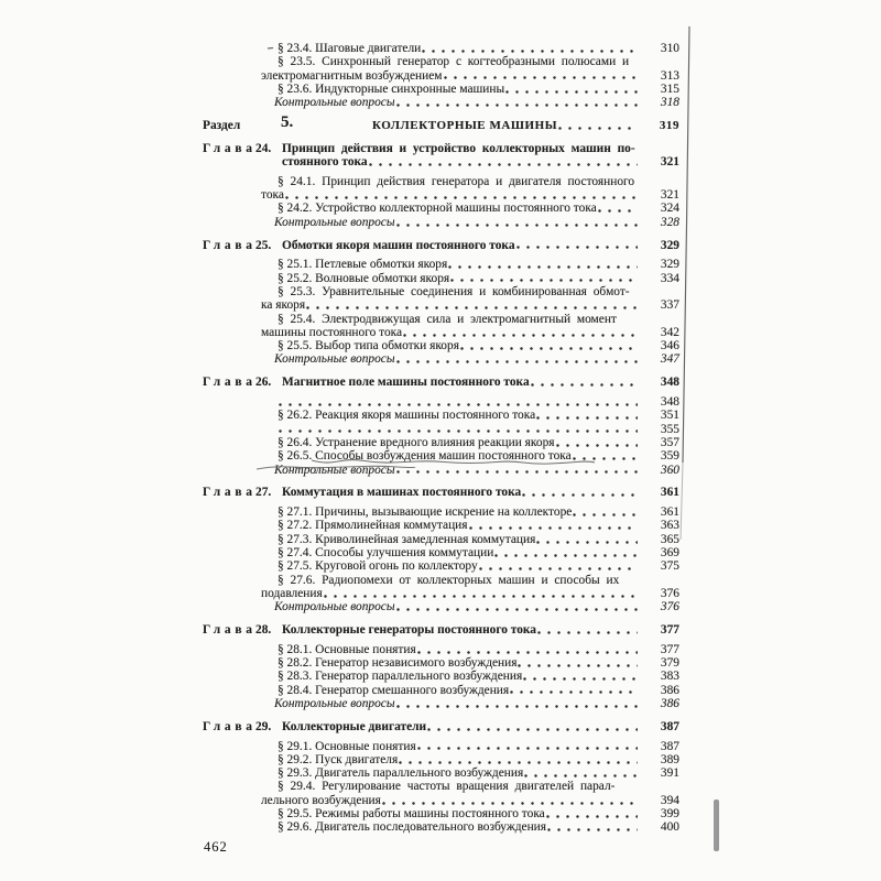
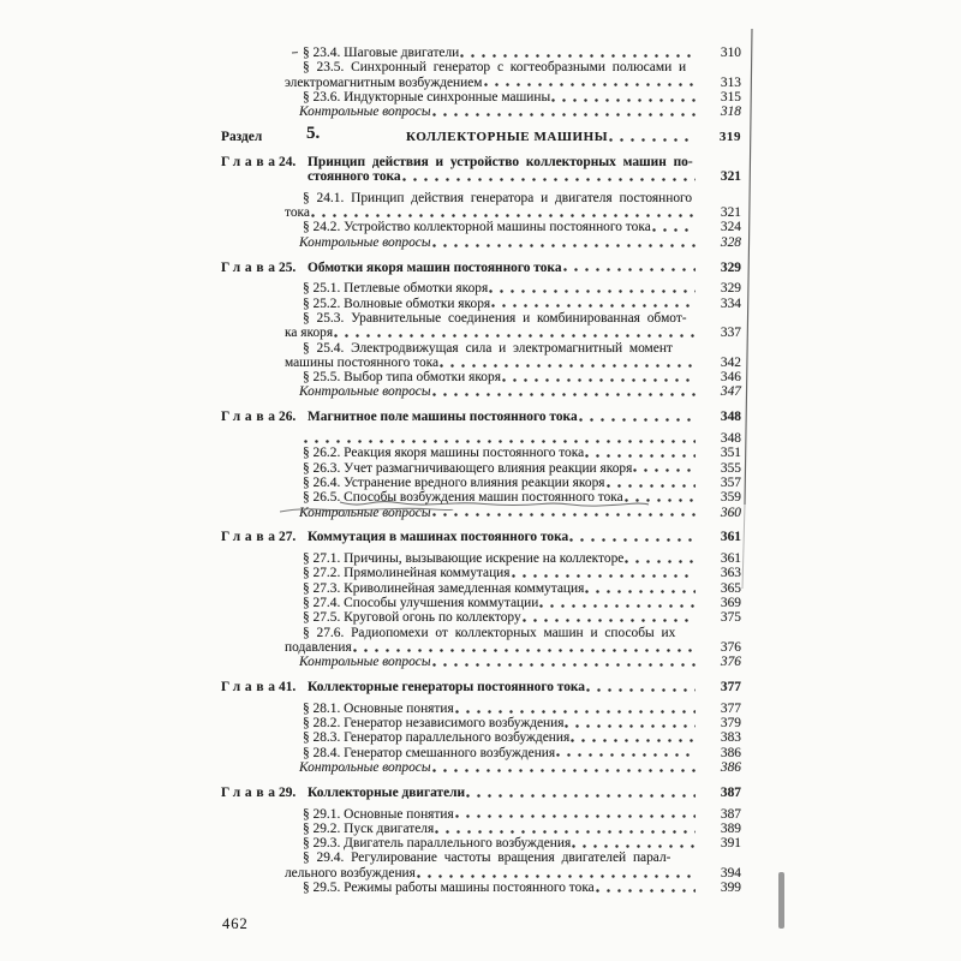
  § 23.4. Шаговые двигатели
  310
  § 23.5. Синхронный генератор с когтеобразными полюсами и
  электромагнитным возбуждением
  313
  § 23.6. Индукторные синхронные машины
  315
  Контрольные вопросы
  318
  Раздел
  5.
  КОЛЛЕКТОРНЫЕ МАШИНЫ
  319
  Глава
  24.
  Принцип действия и устройство коллекторных машин по-
  стоянного тока
  321
  § 24.1. Принцип действия генератора и двигателя постоянного
  тока
  321
  § 24.2. Устройство коллекторной машины постоянного тока
  324
  Контрольные вопросы
  328
  Глава
  25.
  Обмотки якоря машин постоянного тока
  329
  § 25.1. Петлевые обмотки якоря
  329
  § 25.2. Волновые обмотки якоря
  334
  § 25.3. Уравнительные соединения и комбинированная обмот-
  ка якоря
  337
  § 25.4. Электродвижущая сила и электромагнитный момент
  машины постоянного тока
  342
  § 25.5. Выбор типа обмотки якоря
  346
  Контрольные вопросы
  347
  Глава
  26.
  Магнитное поле машины постоянного тока
  348
  348
  § 26.2. Реакция якоря машины постоянного тока
  351
+ § 26.3. Учет размагничивающего влияния реакции якоря
  355
  § 26.4. Устранение вредного влияния реакции якоря
  357
  § 26.5. Способы возбуждения машин постоянного тока
  359
  Контрольные вопросы
  360
  Глава
  27.
  Коммутация в машинах постоянного тока
  361
  § 27.1. Причины, вызывающие искрение на коллекторе
  361
  § 27.2. Прямолинейная коммутация
  363
  § 27.3. Криволинейная замедленная коммутация
  365
  § 27.4. Способы улучшения коммутации
  369
  § 27.5. Круговой огонь по коллектору
  375
  § 27.6. Радиопомехи от коллекторных машин и способы их
  подавления
  376
  Контрольные вопросы
  376
  Глава
- 28.
+ 41.
  Коллекторные генераторы постоянного тока
  377
  § 28.1. Основные понятия
  377
  § 28.2. Генератор независимого возбуждения
  379
  § 28.3. Генератор параллельного возбуждения
  383
  § 28.4. Генератор смешанного возбуждения
  386
  Контрольные вопросы
  386
  Глава
  29.
  Коллекторные двигатели
  387
  § 29.1. Основные понятия
  387
  § 29.2. Пуск двигателя
  389
  § 29.3. Двигатель параллельного возбуждения
  391
  § 29.4. Регулирование частоты вращения двигателей парал-
  лельного возбуждения
  394
  § 29.5. Режимы работы машины постоянного тока
  399
- § 29.6. Двигатель последовательного возбуждения
- 400
  462
